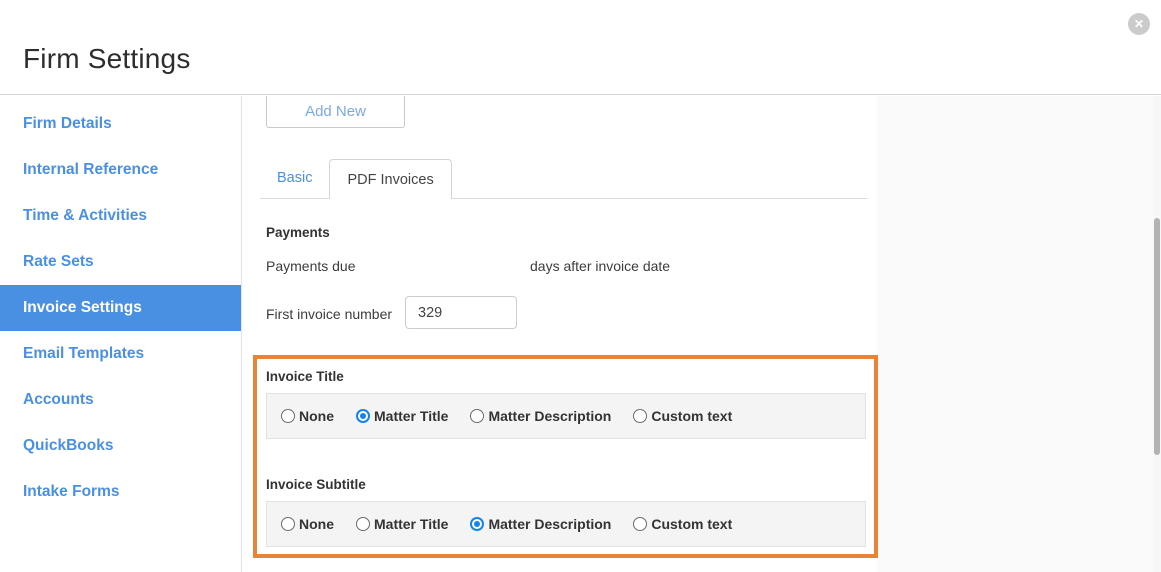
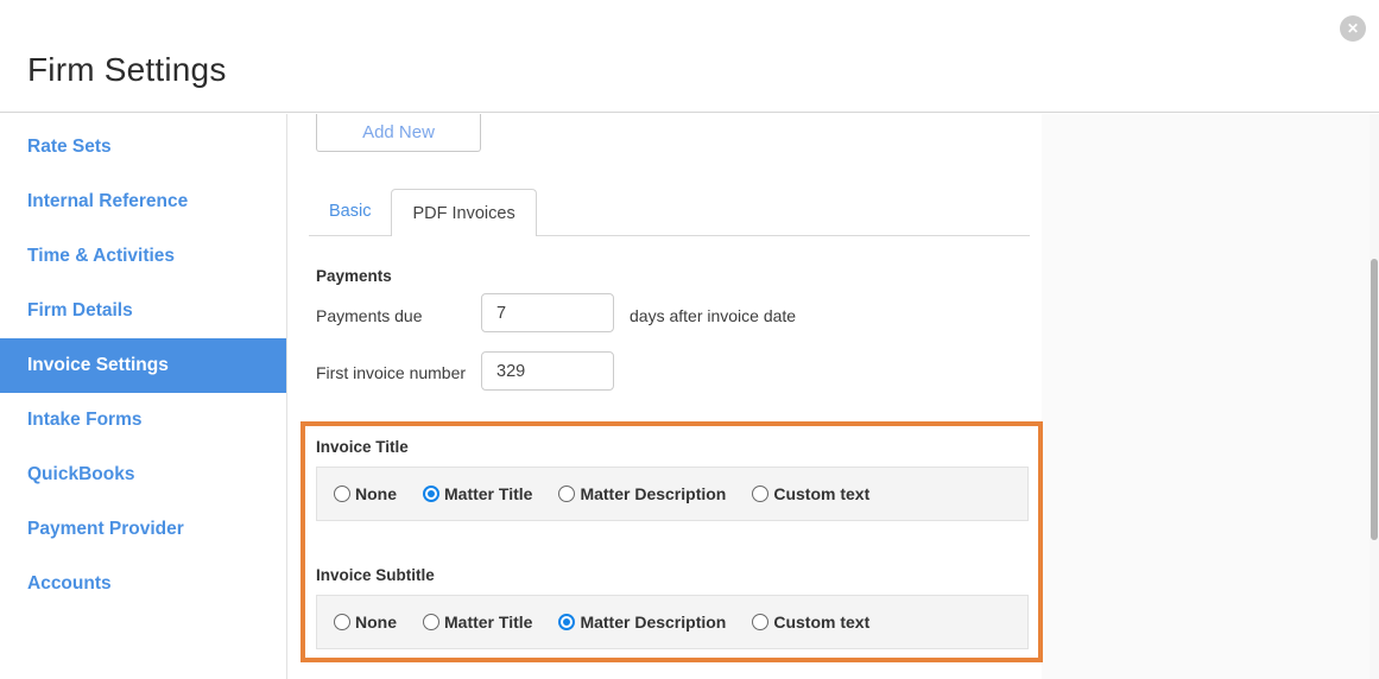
  Firm Settings
  ✕
- Firm Details
+ Rate Sets
  Internal Reference
  Time & Activities
- Rate Sets
+ Firm Details
  Invoice Settings
- Email Templates
- Accounts
+ Intake Forms
  QuickBooks
+ Payment Provider
- Intake Forms
+ Accounts
  Add New
  Basic
  PDF Invoices
  Payments
  Payments due
+ 7
  days after invoice date
  First invoice number
  329
  Invoice Title
  None
  Matter Title
  Matter Description
  Custom text
  Invoice Subtitle
  None
  Matter Title
  Matter Description
  Custom text
